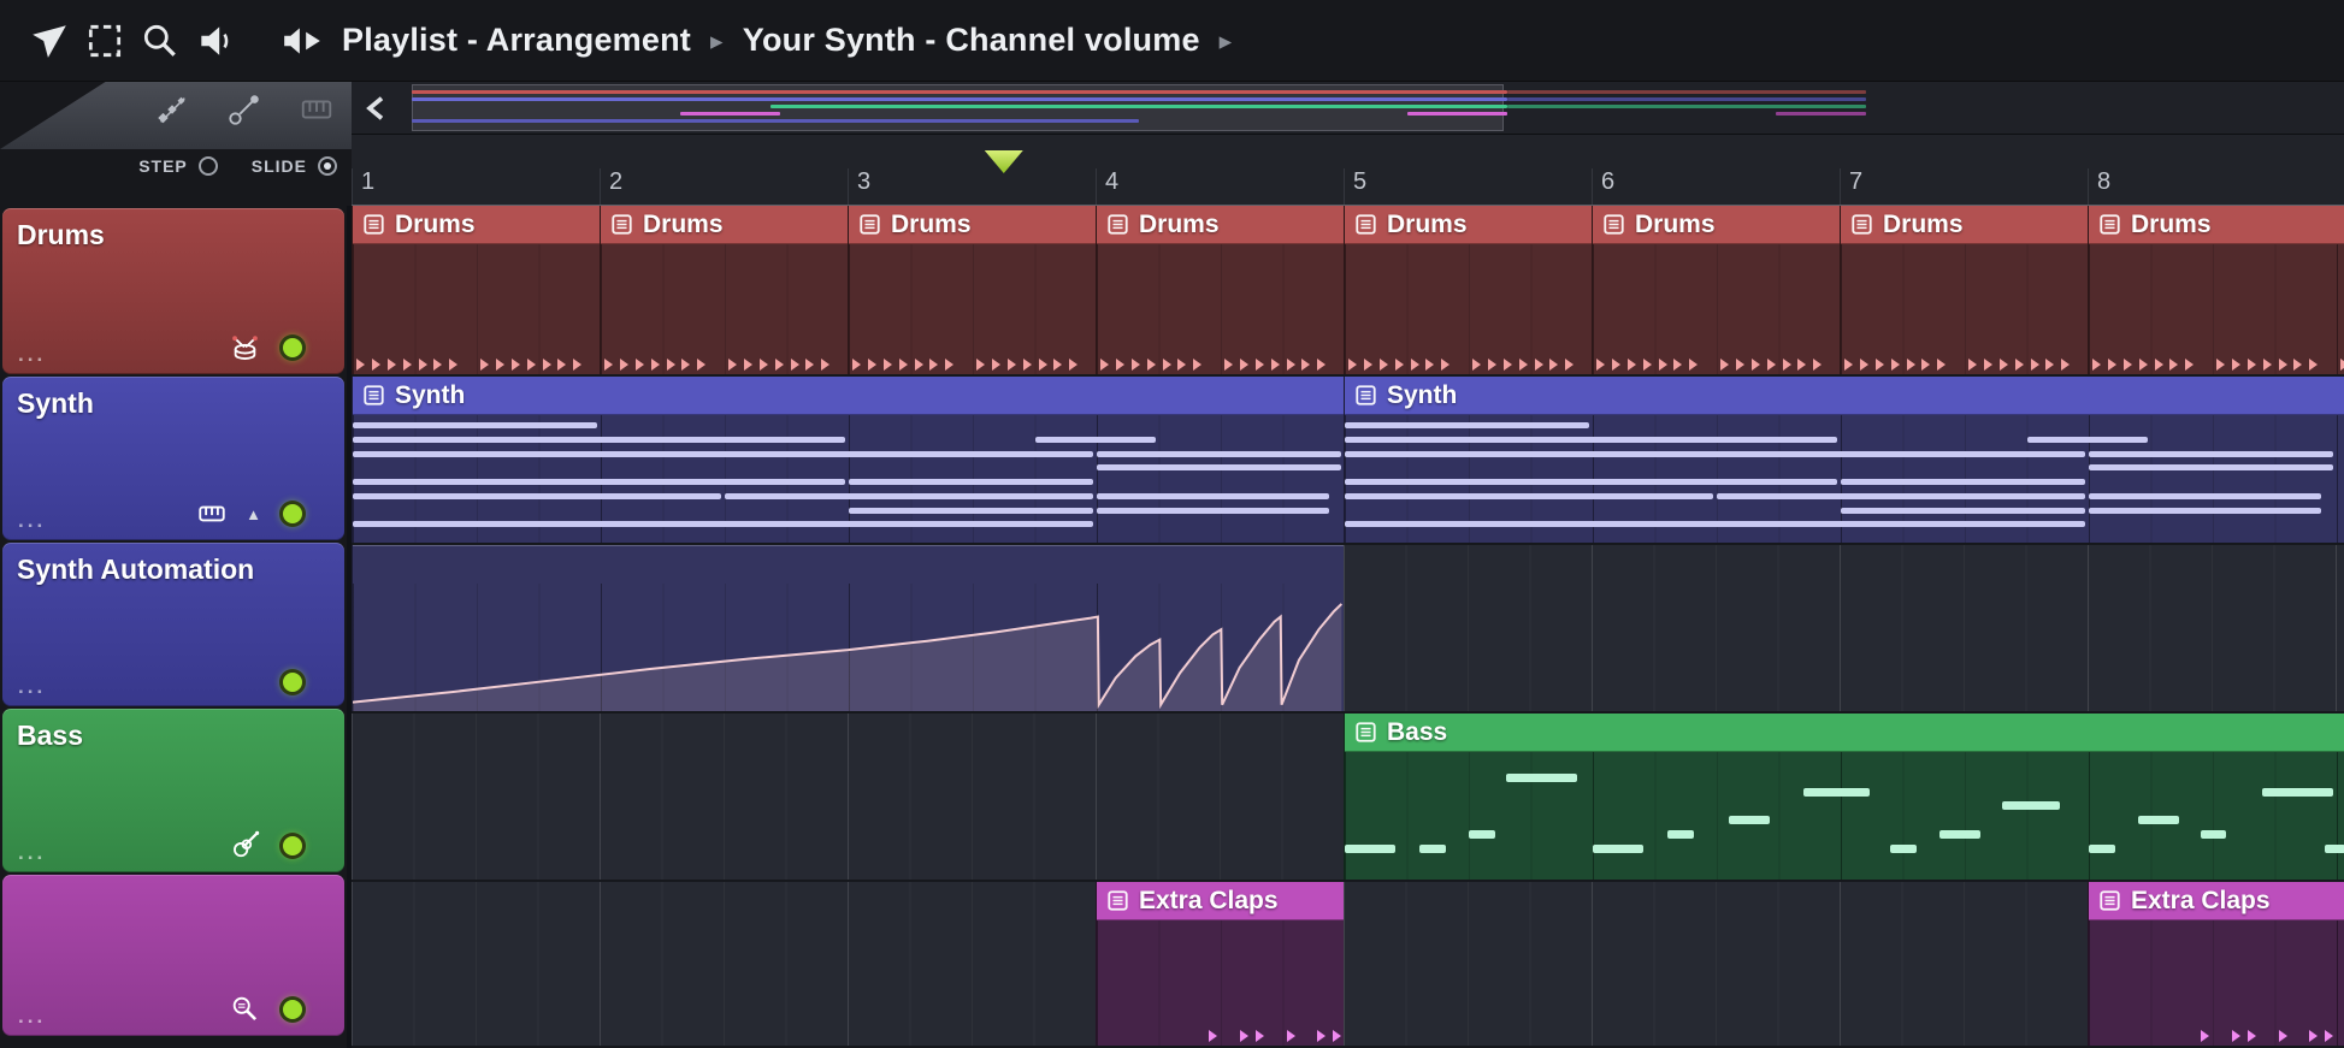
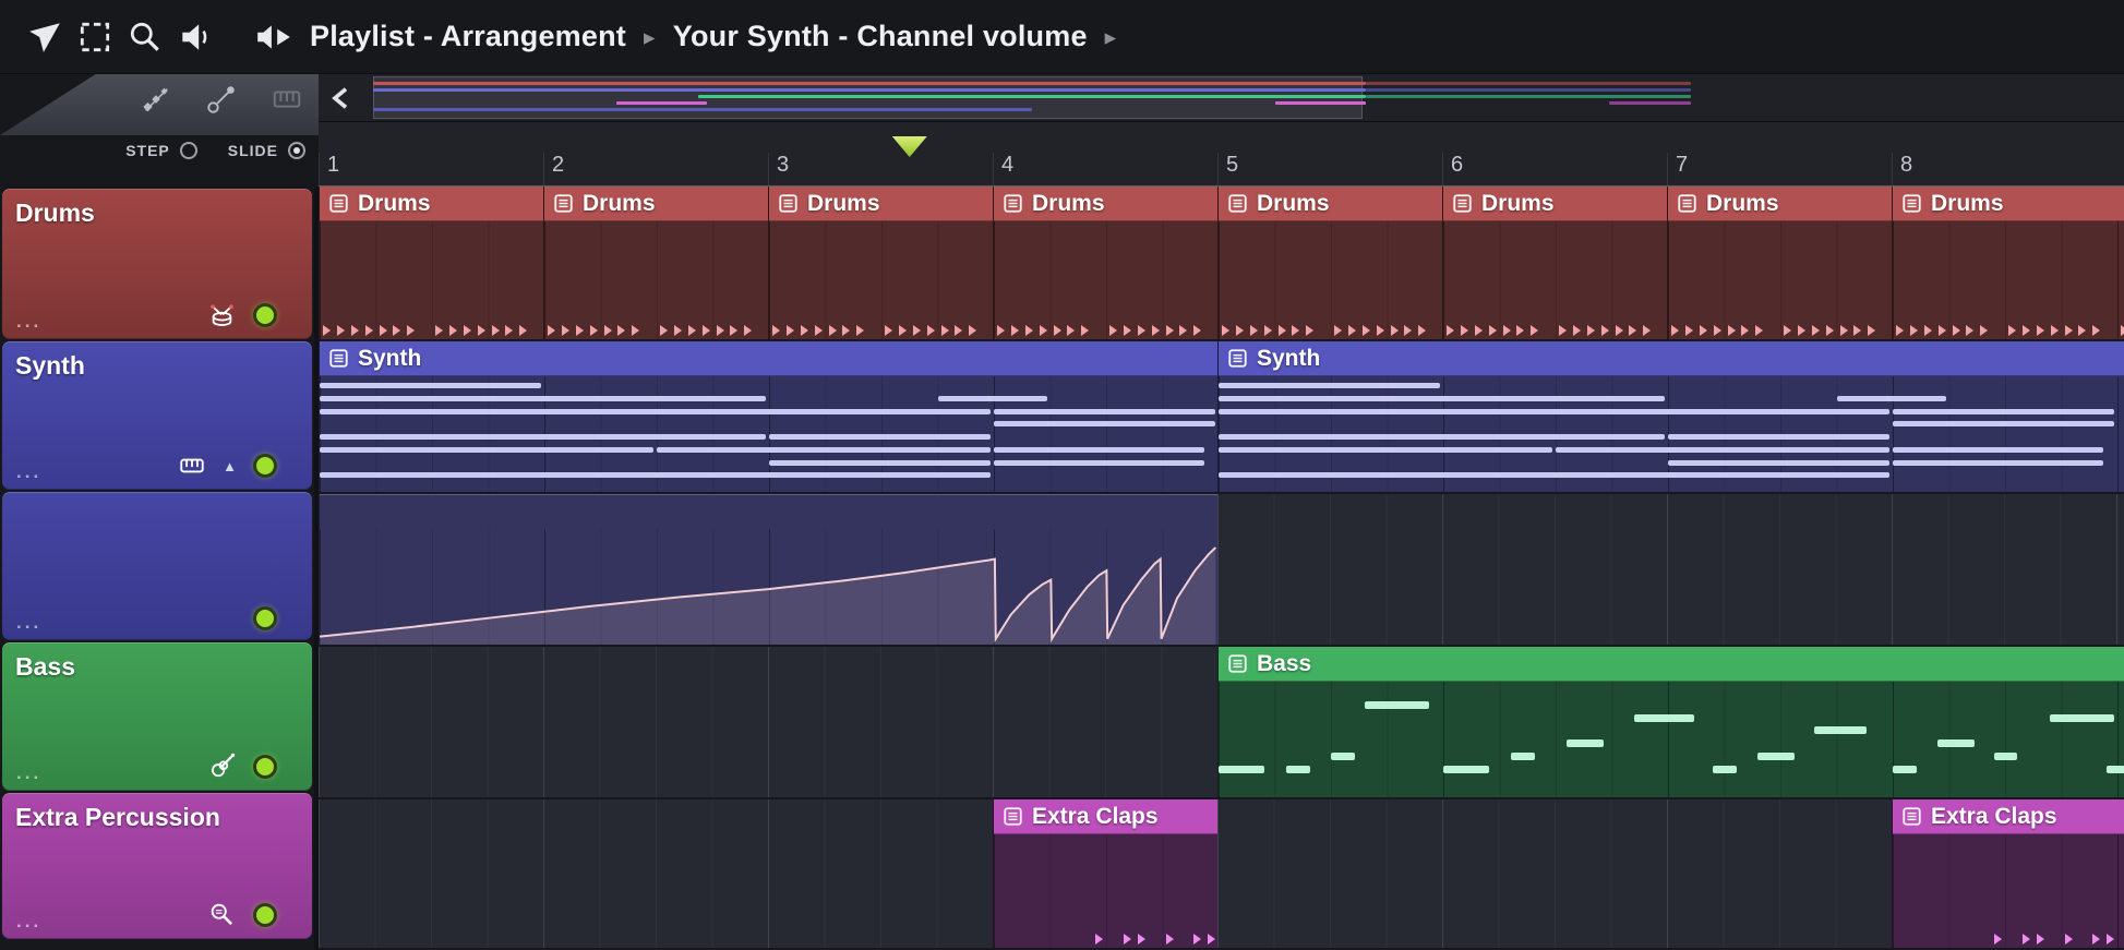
  Playlist - Arrangement
  ▸
  Your Synth - Channel volume
  ▸
  STEP
  SLIDE
  1
  2
  3
  4
  5
  6
  7
  8
  Drums
  ...
  Synth
  ...
  ▲
- Synth Automation
  ...
  Bass
  ...
+ Extra Percussion
  ...
  Drums
  Drums
  Drums
  Drums
  Drums
  Drums
  Drums
  Drums
  Synth
  Synth
  Bass
  Extra Claps
  Extra Claps
